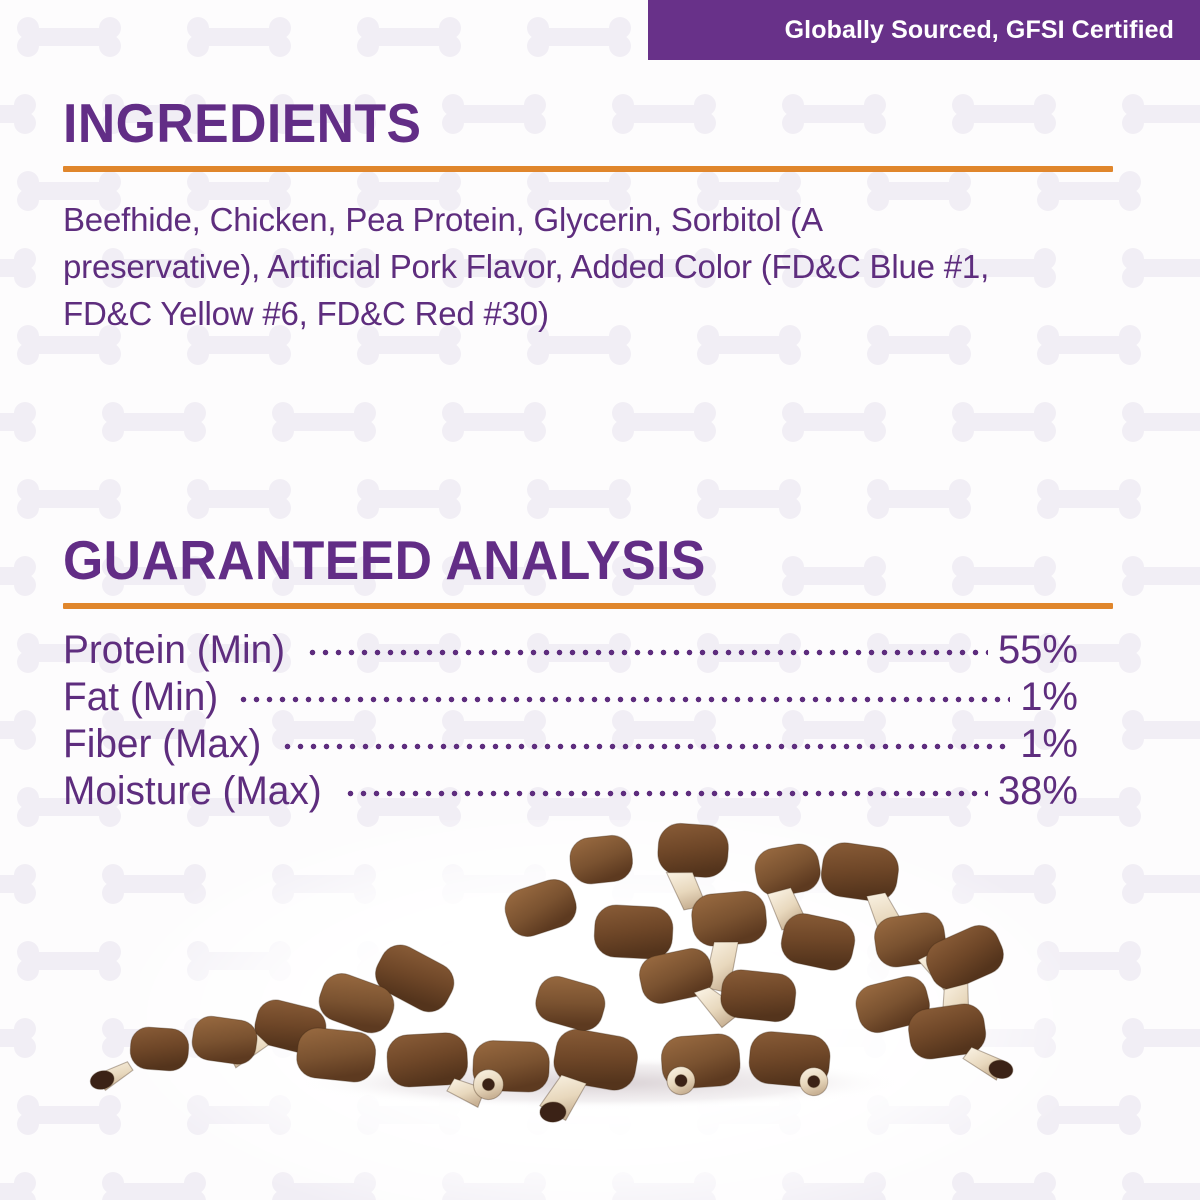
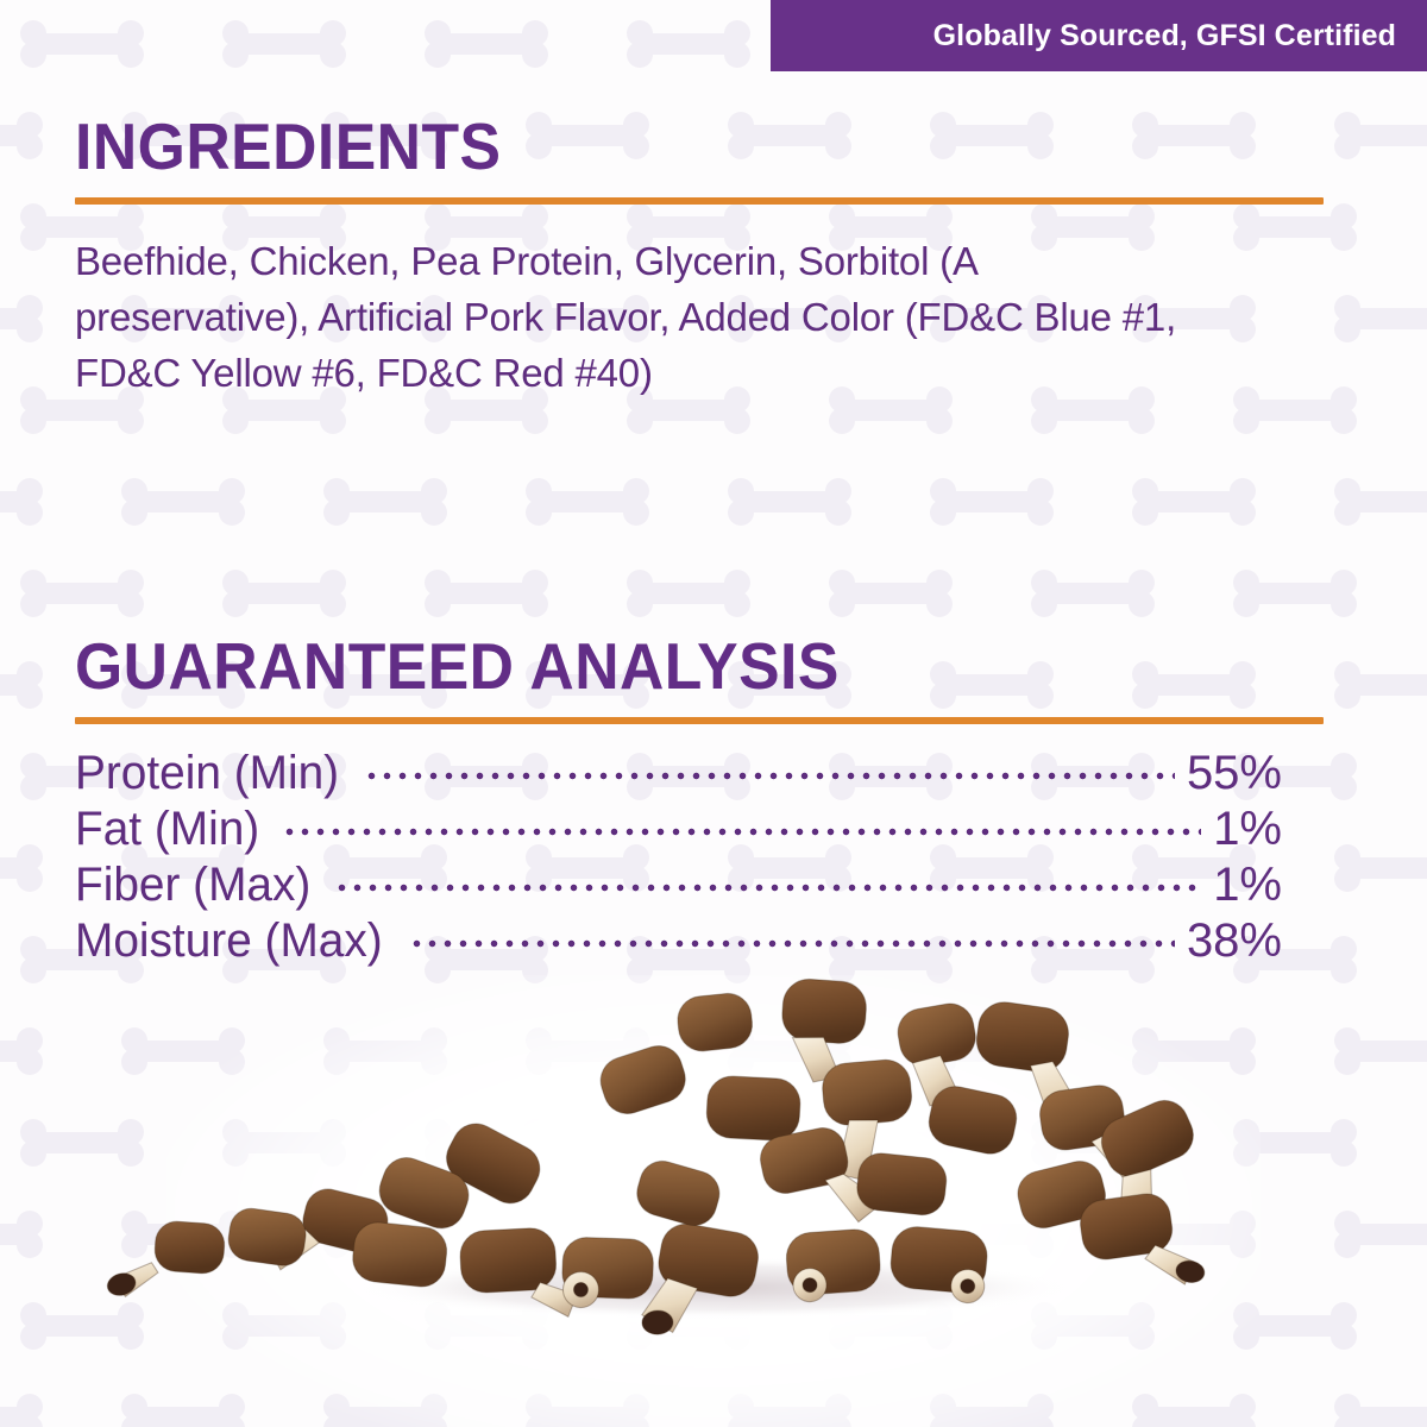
  Globally Sourced, GFSI Certified
  INGREDIENTS
- Beefhide, Chicken, Pea Protein, Glycerin, Sorbitol (A preservative), Artificial Pork Flavor, Added Color (FD&C Blue #1, FD&C Yellow #6, FD&C Red #30)
+ Beefhide, Chicken, Pea Protein, Glycerin, Sorbitol (A preservative), Artificial Pork Flavor, Added Color (FD&C Blue #1, FD&C Yellow #6, FD&C Red #40)
  GUARANTEED ANALYSIS
  Protein (Min)
  55%
  Fat (Min)
  1%
  Fiber (Max)
  1%
  Moisture (Max)
  38%
